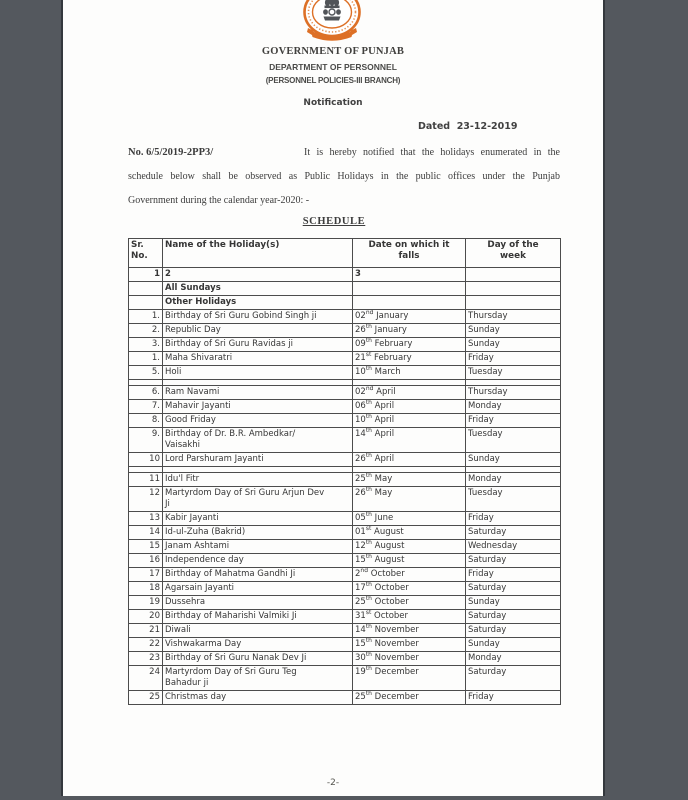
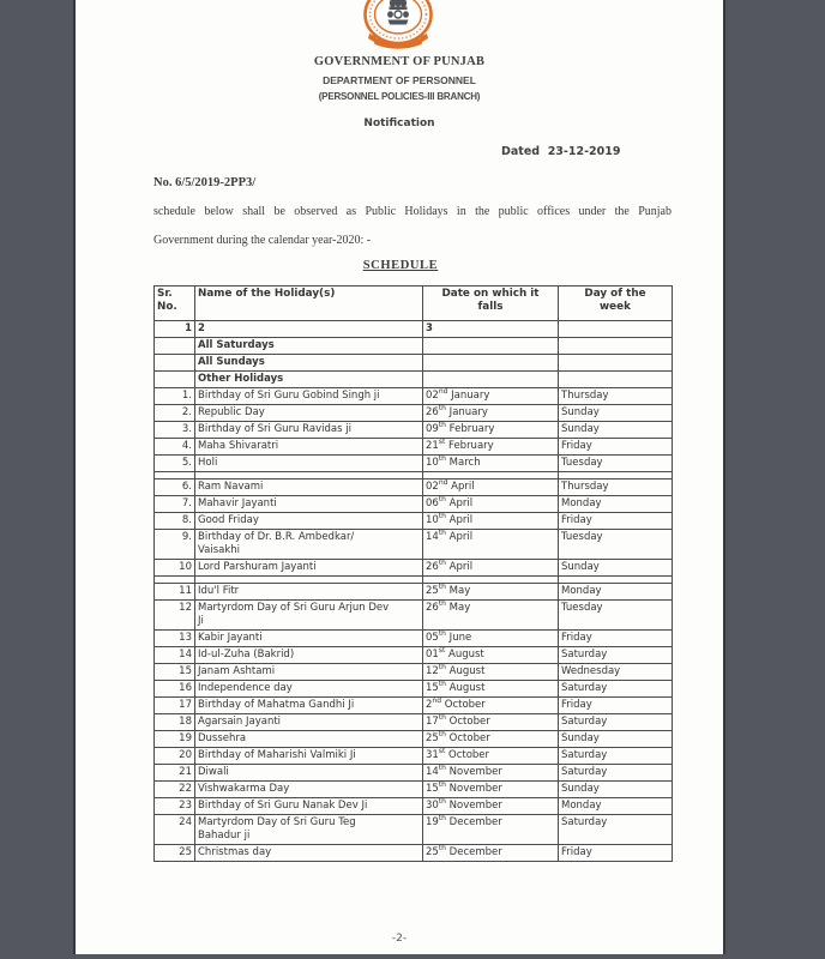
  GOVERNMENT OF PUNJAB
  DEPARTMENT OF PERSONNEL
  (PERSONNEL POLICIES-III BRANCH)
  Notification
  Dated 23-12-2019
  No. 6/5/2019-2PP3/
- It is hereby notified that the holidays enumerated in the
  schedule below shall be observed as Public Holidays in the public offices under the Punjab
  Government during the calendar year-2020: -
  SCHEDULE
  Sr. No.	Name of the Holiday(s)	Date on which it falls	Day of the week
  1	2	3
+ 	All Saturdays
  	All Sundays
  	Other Holidays
  1.	Birthday of Sri Guru Gobind Singh ji	02 January	Thursday
  2.	Republic Day	26 January	Sunday
  3.	Birthday of Sri Guru Ravidas ji	09 February	Sunday
- 1.	Maha Shivaratri	21 February	Friday
+ 4.	Maha Shivaratri	21 February	Friday
  5.	Holi	10 March	Tuesday
  6.	Ram Navami	02 April	Thursday
  7.	Mahavir Jayanti	06 April	Monday
  8.	Good Friday	10 April	Friday
  9.	Birthday of Dr. B.R. Ambedkar/ Vaisakhi	14 April	Tuesday
  10	Lord Parshuram Jayanti	26 April	Sunday
  11	Idu'l Fitr	25 May	Monday
  12	Martyrdom Day of Sri Guru Arjun Dev Ji	26 May	Tuesday
  13	Kabir Jayanti	05 June	Friday
  14	Id-ul-Zuha (Bakrid)	01 August	Saturday
  15	Janam Ashtami	12 August	Wednesday
  16	Independence day	15 August	Saturday
  17	Birthday of Mahatma Gandhi Ji	2 October	Friday
  18	Agarsain Jayanti	17 October	Saturday
  19	Dussehra	25 October	Sunday
  20	Birthday of Maharishi Valmiki Ji	31 October	Saturday
  21	Diwali	14 November	Saturday
  22	Vishwakarma Day	15 November	Sunday
  23	Birthday of Sri Guru Nanak Dev Ji	30 November	Monday
  24	Martyrdom Day of Sri Guru Teg Bahadur ji	19 December	Saturday
  25	Christmas day	25 December	Friday
  -2-
